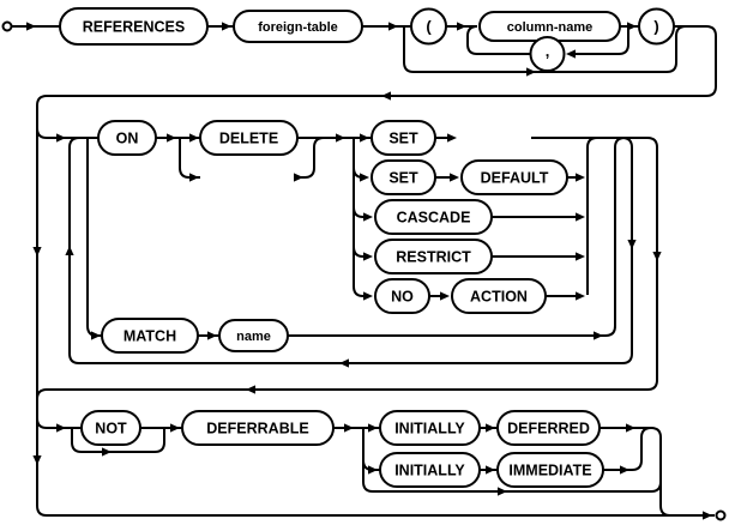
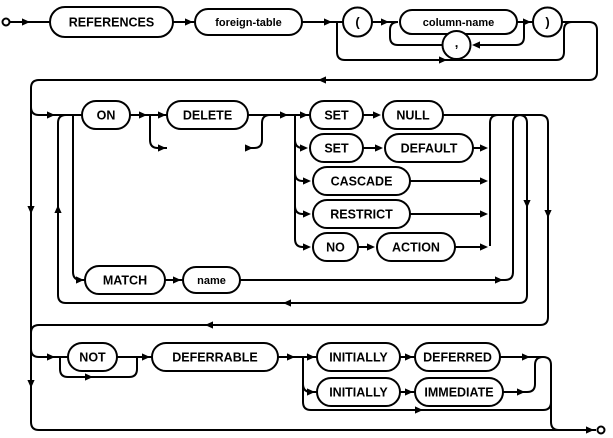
  REFERENCES
  foreign-table
  (
  column-name
  ,
  )
  ON
  DELETE
  SET
+ NULL
  SET
  DEFAULT
  CASCADE
  RESTRICT
  NO
  ACTION
  MATCH
  name
  NOT
  DEFERRABLE
  INITIALLY
  DEFERRED
  INITIALLY
  IMMEDIATE
